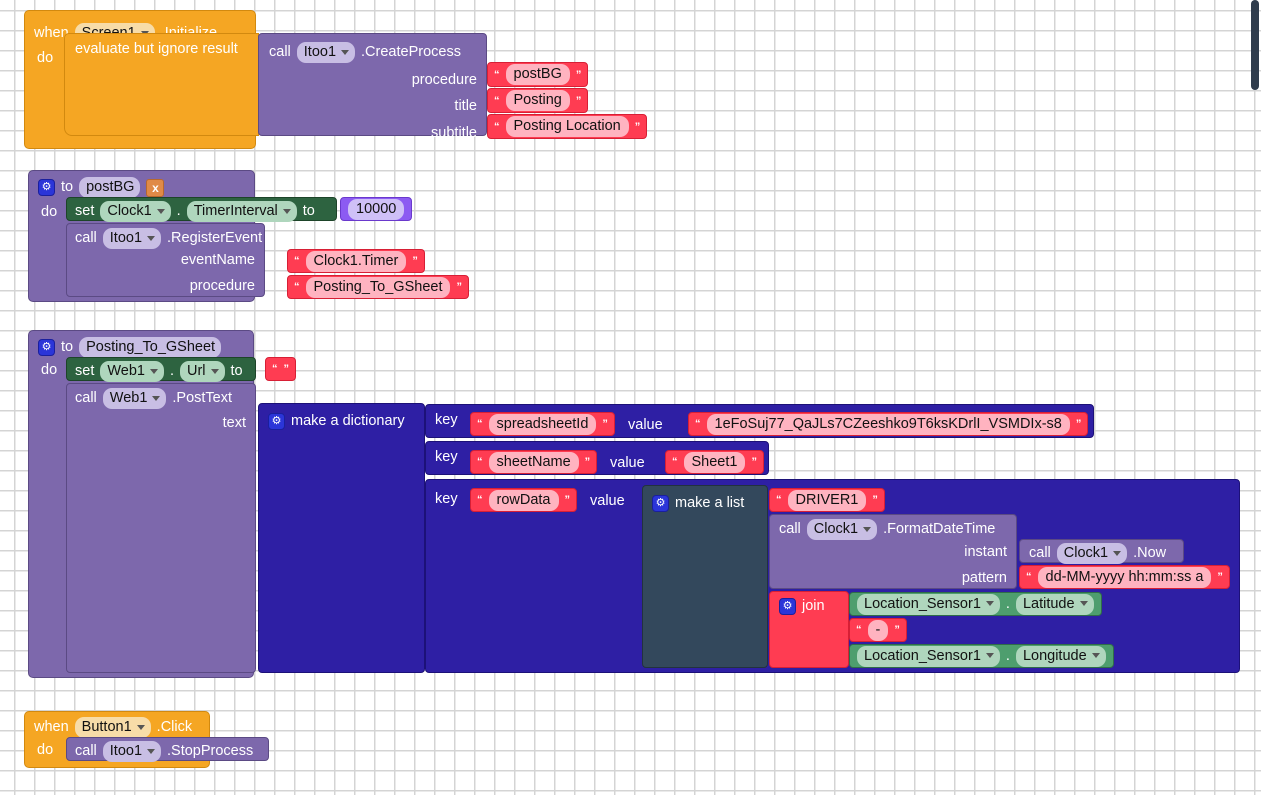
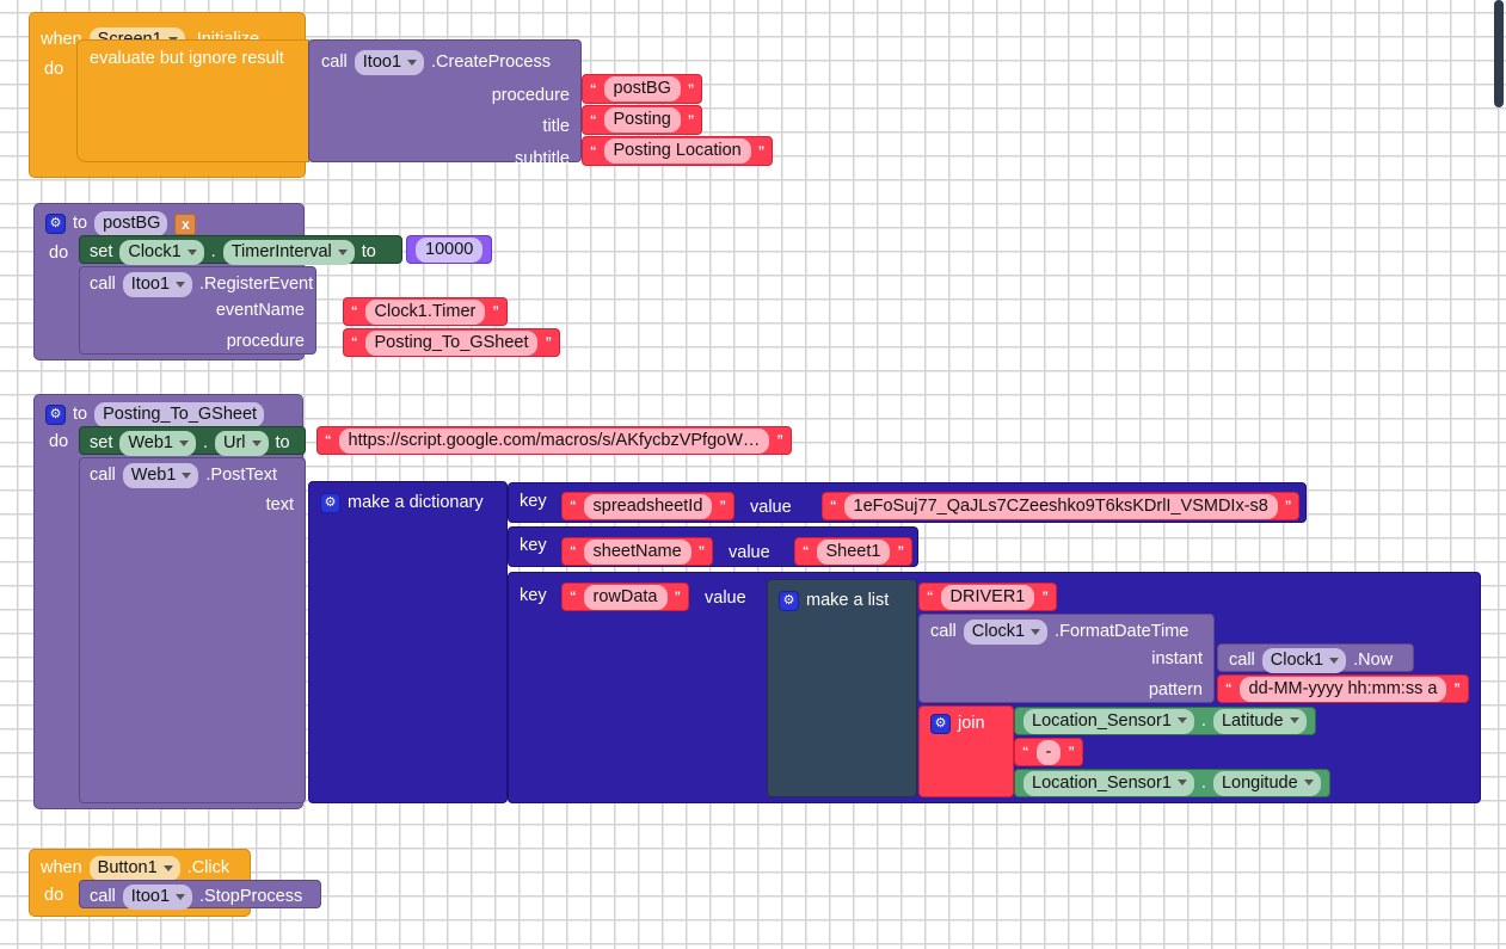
  when
  do
  evaluate but ignore result
  call
  Itoo1
  .CreateProcess
  procedure
  title
  subtitle
  “
  postBG
  ”
  “
  Posting
  ”
  “
  Posting Location
  ”
  ⚙
  to
  postBG
  x
  do
  set
  Clock1
  .
  TimerInterval
  to
  10000
  call
  Itoo1
  .RegisterEvent
  eventName
  procedure
  “
  Clock1.Timer
  ”
  “
  Posting_To_GSheet
  ”
  ⚙
  to
  Posting_To_GSheet
  do
  set
  Web1
  .
  Url
  to
  “
+ https://script.google.com/macros/s/AKfycbzVPfgoW…
  ”
  call
  Web1
  .PostText
  text
  ⚙
  make a dictionary
  key
  “
  spreadsheetId
  ”
  value
  “
  1eFoSuj77_QaJLs7CZeeshko9T6ksKDrlI_VSMDIx-s8
  ”
  key
  “
  sheetName
  ”
  value
  “
  Sheet1
  ”
  key
  “
  rowData
  ”
  value
  ⚙
  make a list
  “
  DRIVER1
  ”
  call
  Clock1
  .FormatDateTime
  instant
  pattern
  call
  Clock1
  .Now
  “
  dd-MM-yyyy hh:mm:ss a
  ”
  ⚙
  join
  Location_Sensor1
  .
  Latitude
  “
  -
  ”
  Location_Sensor1
  .
  Longitude
  when
  Button1
  .Click
  do
  call
  Itoo1
  .StopProcess
